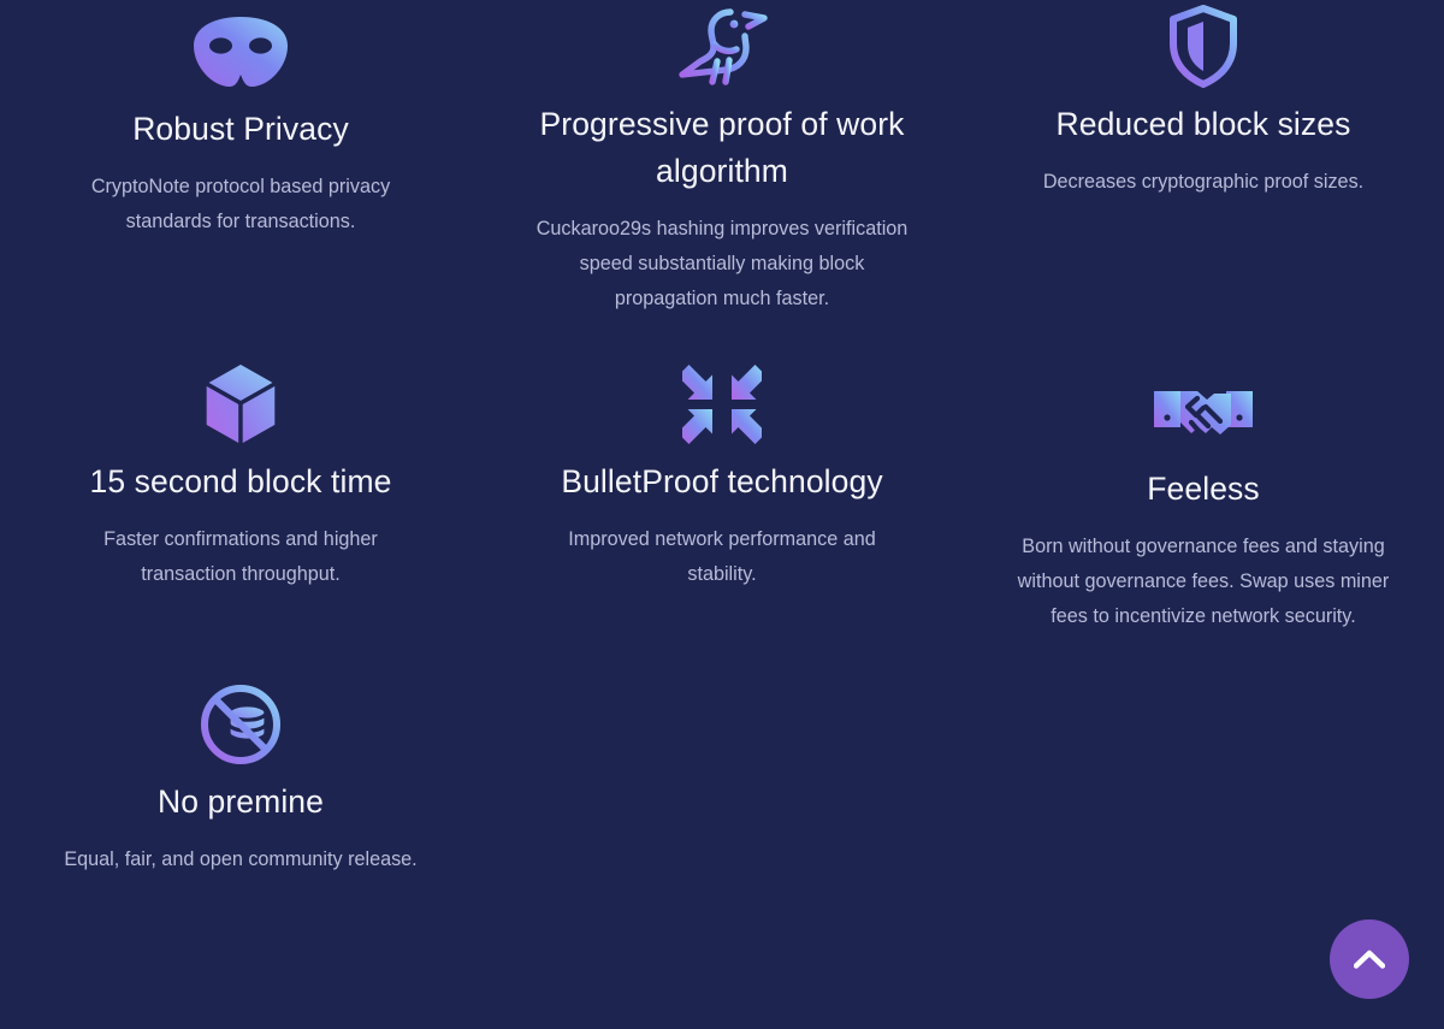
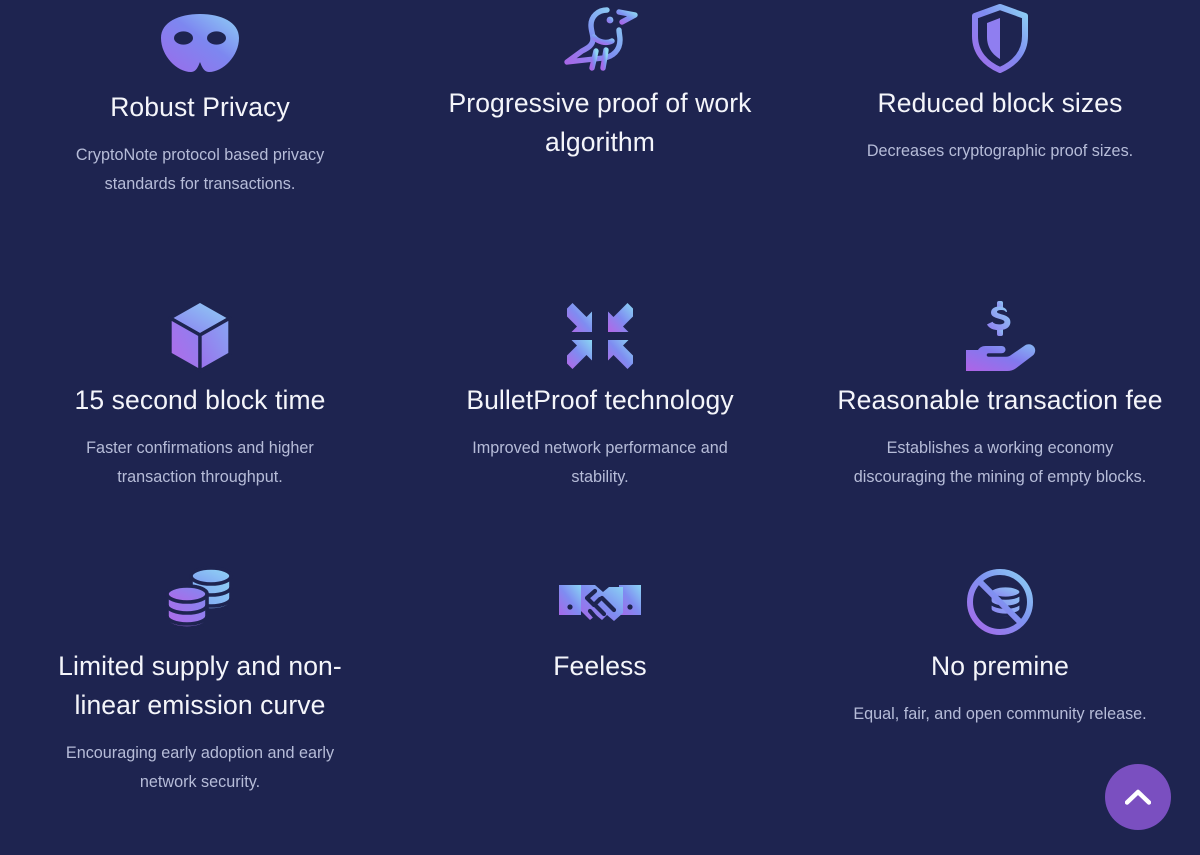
  Robust Privacy
  CryptoNote protocol based privacy standards for transactions.
  Progressive proof of work algorithm
- Cuckaroo29s hashing improves verification speed substantially making block propagation much faster.
  Reduced block sizes
  Decreases cryptographic proof sizes.
  15 second block time
  Faster confirmations and higher transaction throughput.
  BulletProof technology
  Improved network performance and stability.
+ Reasonable transaction fee
+ Establishes a working economy discouraging the mining of empty blocks.
+ Limited supply and non-linear emission curve
+ Encouraging early adoption and early network security.
  Feeless
- Born without governance fees and staying without governance fees. Swap uses miner fees to incentivize network security.
  No premine
  Equal, fair, and open community release.
